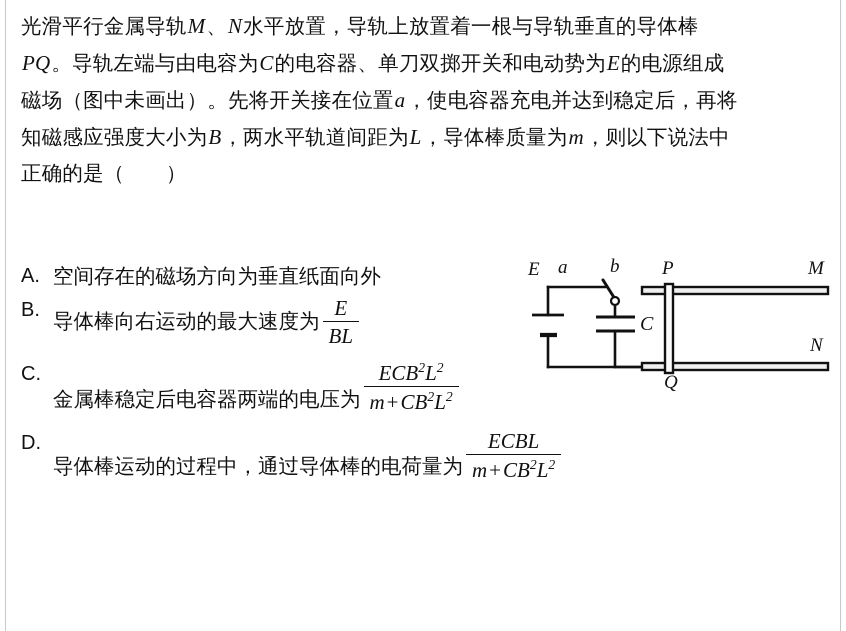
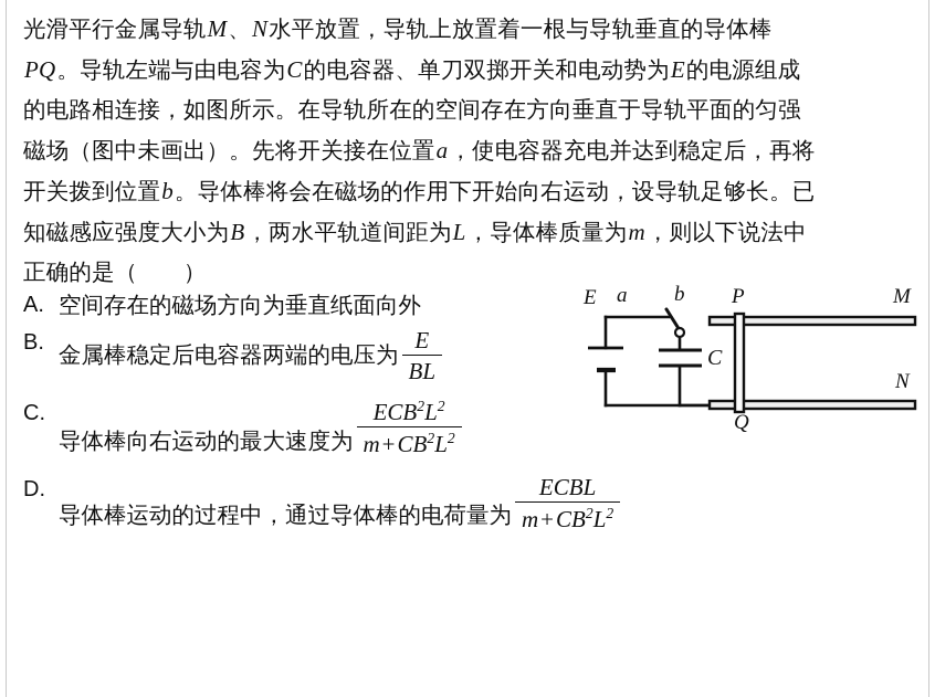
  光滑平行金属导轨M、N水平放置，导轨上放置着一根与导轨垂直的导体棒
  PQ。导轨左端与由电容为C的电容器、单刀双掷开关和电动势为E的电源组成
+ 的电路相连接，如图所示。在导轨所在的空间存在方向垂直于导轨平面的匀强
  磁场（图中未画出）。先将开关接在位置a，使电容器充电并达到稳定后，再将
+ 开关拨到位置b。导体棒将会在磁场的作用下开始向右运动，设导轨足够长。已
  知磁感应强度大小为B，两水平轨道间距为L，导体棒质量为m，则以下说法中
  正确的是（ ）
  A.
  空间存在的磁场方向为垂直纸面向外
  B.
- 导体棒向右运动的最大速度为
+ 金属棒稳定后电容器两端的电压为
  E
  BL
  C.
- 金属棒稳定后电容器两端的电压为
+ 导体棒向右运动的最大速度为
  ECB2L2
  m+CB2L2
  D.
  导体棒运动的过程中，通过导体棒的电荷量为
  ECBL
  m+CB2L2
  E
  a
  b
  C
  P
  Q
  M
  N
